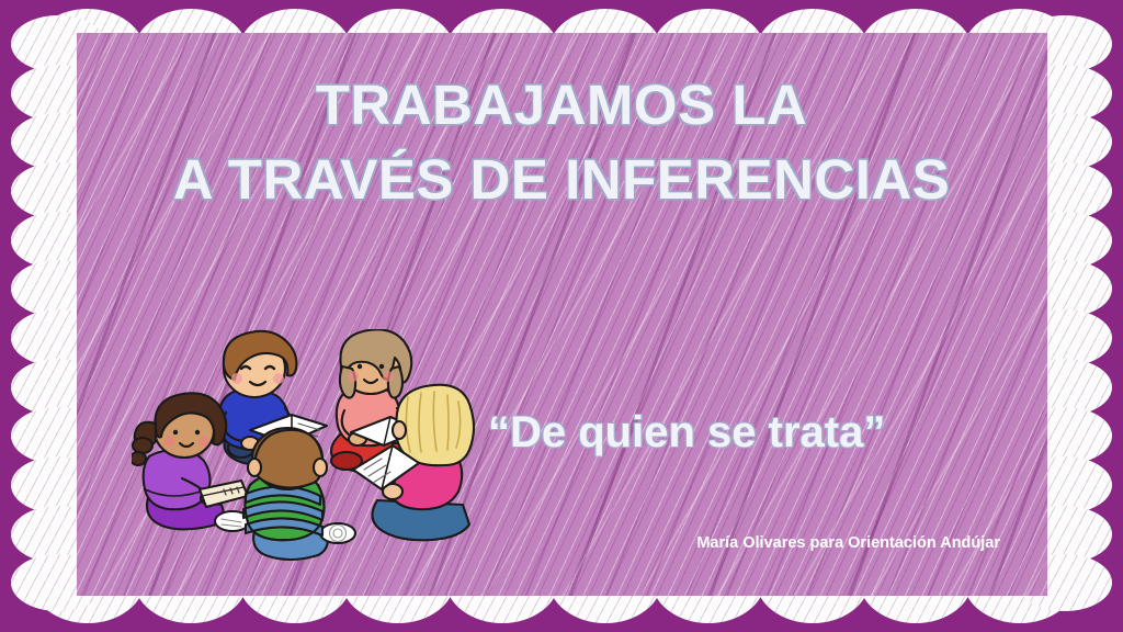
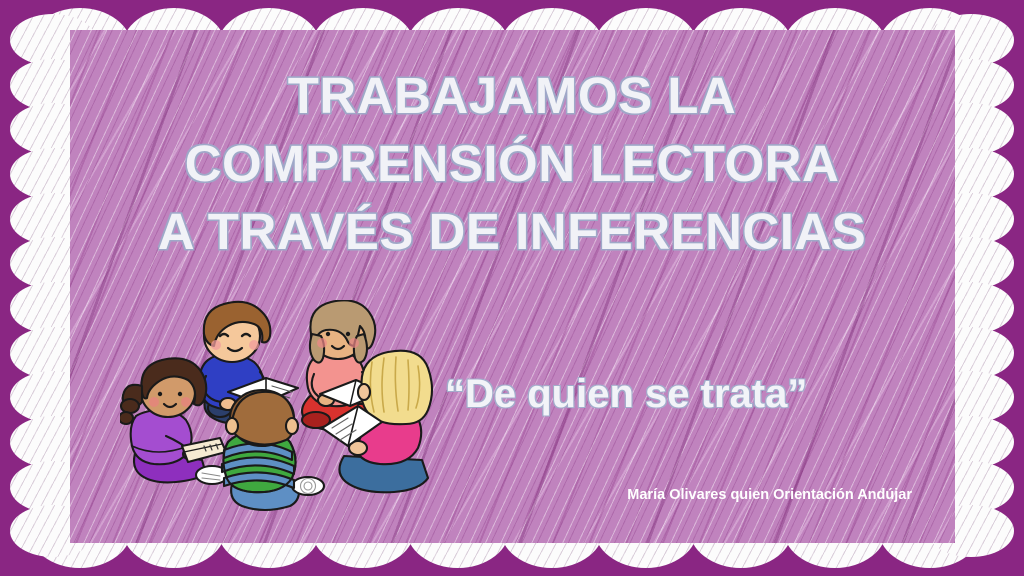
  TRABAJAMOS LA
+ COMPRENSIÓN LECTORA
  A TRAVÉS DE INFERENCIAS
  “De quien se trata”
- María Olivares para Orientación Andújar
+ María Olivares quien Orientación Andújar
